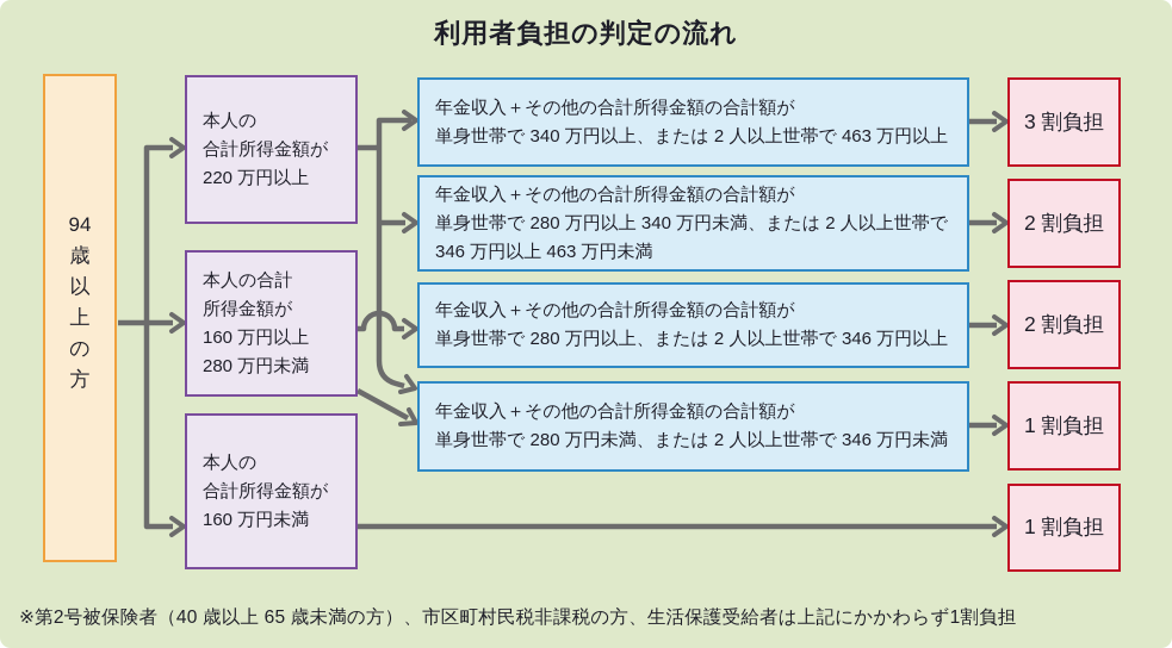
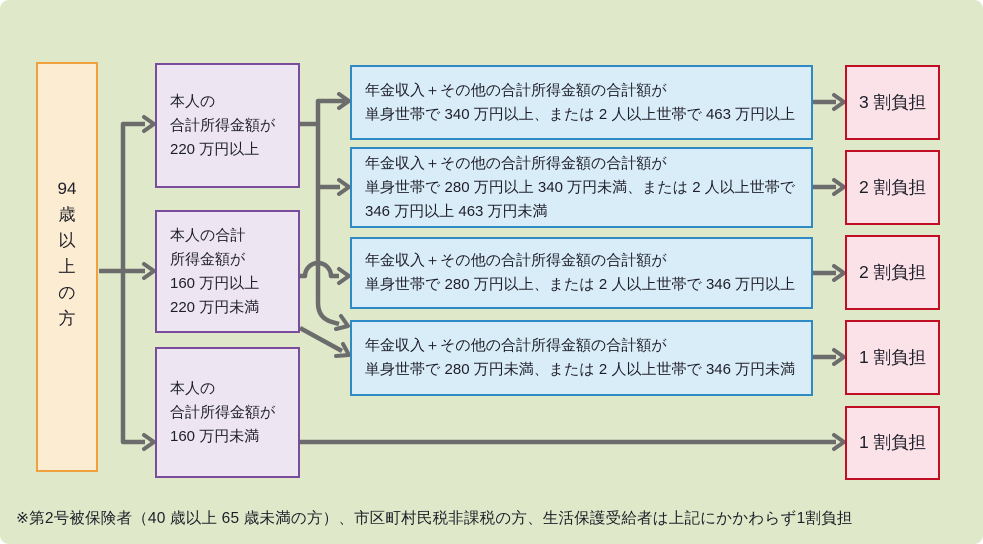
- 利用者負担の判定の流れ
  94
  歳
  以
  上
  の
  方
  本人の
  合計所得金額が
  220 万円以上
  本人の合計
  所得金額が
  160 万円以上
- 280 万円未満
+ 220 万円未満
  本人の
  合計所得金額が
  160 万円未満
  年金収入＋その他の合計所得金額の合計額が
  単身世帯で 340 万円以上、または 2 人以上世帯で 463 万円以上
  年金収入＋その他の合計所得金額の合計額が
  単身世帯で 280 万円以上 340 万円未満、または 2 人以上世帯で
  346 万円以上 463 万円未満
  年金収入＋その他の合計所得金額の合計額が
  単身世帯で 280 万円以上、または 2 人以上世帯で 346 万円以上
  年金収入＋その他の合計所得金額の合計額が
  単身世帯で 280 万円未満、または 2 人以上世帯で 346 万円未満
  3 割負担
  2 割負担
  2 割負担
  1 割負担
  1 割負担
  ※第2号被保険者（40 歳以上 65 歳未満の方）、市区町村民税非課税の方、生活保護受給者は上記にかかわらず1割負担
